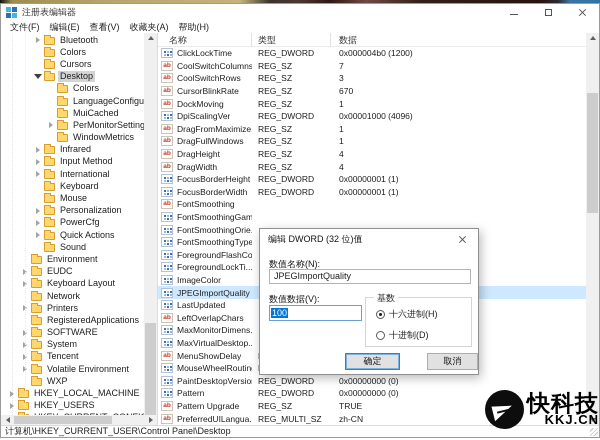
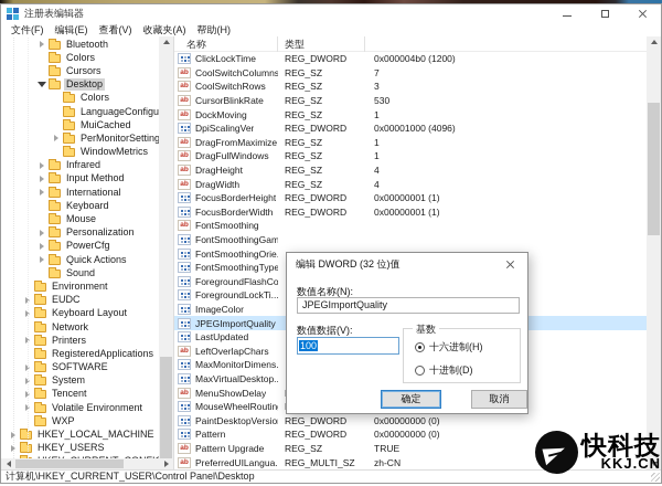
  注册表编辑器
  文件(F)
  编辑(E)
  查看(V)
  收藏夹(A)
  帮助(H)
  Bluetooth
  Colors
  Cursors
  Desktop
  Colors
  LanguageConfigu
  MuiCached
  PerMonitorSetting
  WindowMetrics
  Infrared
  Input Method
  International
  Keyboard
  Mouse
  Personalization
  PowerCfg
  Quick Actions
  Sound
  Environment
  EUDC
  Keyboard Layout
  Network
  Printers
  RegisteredApplications
  SOFTWARE
  System
  Tencent
  Volatile Environment
  WXP
  HKEY_LOCAL_MACHINE
  HKEY_USERS
  名称
  类型
- 数据
  ClickLockTime
  REG_DWORD
  0x000004b0 (1200)
  CoolSwitchColumns
  REG_SZ
  7
  CoolSwitchRows
  REG_SZ
  3
  CursorBlinkRate
  REG_SZ
- 670
+ 530
  DockMoving
  REG_SZ
  1
  DpiScalingVer
  REG_DWORD
  0x00001000 (4096)
  DragFromMaximize
  REG_SZ
  1
  DragFullWindows
  REG_SZ
  1
  DragHeight
  REG_SZ
  4
  DragWidth
  REG_SZ
  4
  FocusBorderHeight
  REG_DWORD
  0x00000001 (1)
  FocusBorderWidth
  REG_DWORD
  0x00000001 (1)
  FontSmoothing
  FontSmoothingGam
  FontSmoothingOrie.
  FontSmoothingType
  ForegroundFlashCo
  ForegroundLockTi...
  ImageColor
  JPEGImportQuality
  LastUpdated
  LeftOverlapChars
  MaxMonitorDimens.
  MaxVirtualDesktop..
  MenuShowDelay
  MouseWheelRoutin
  PaintDesktopVersio
  REG_DWORD
  0x00000000 (0)
  Pattern
  REG_DWORD
  0x00000000 (0)
  Pattern Upgrade
  REG_SZ
  TRUE
  PreferredUILangua.
  REG_MULTI_SZ
  zh-CN
  编辑 DWORD (32 位)值
  数值名称(N):
  JPEGImportQuality
  数值数据(V):
  100
  基数
  十六进制(H)
  十进制(D)
  确定
  取消
  计算机\HKEY_CURRENT_USER\Control Panel\Desktop
  快科技
  KKJ.CN
